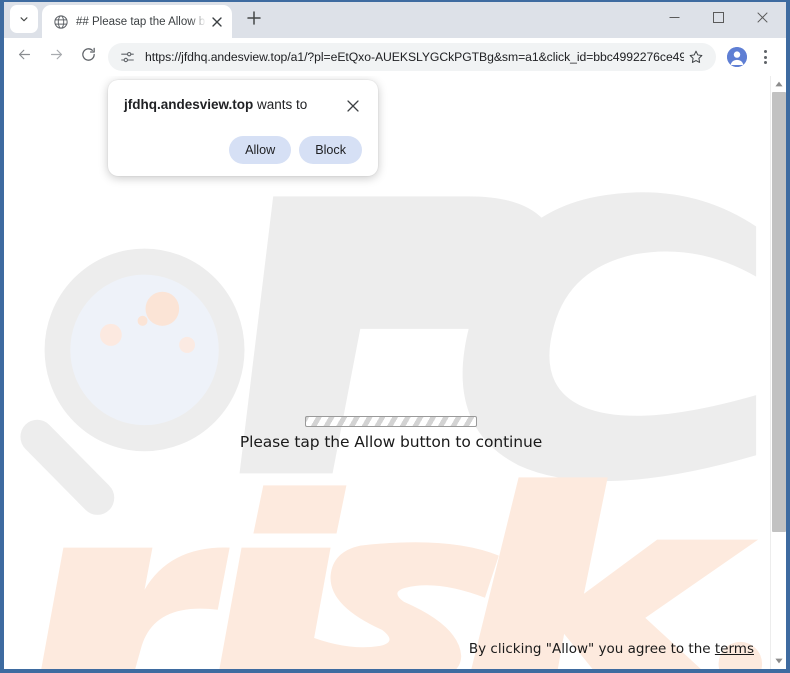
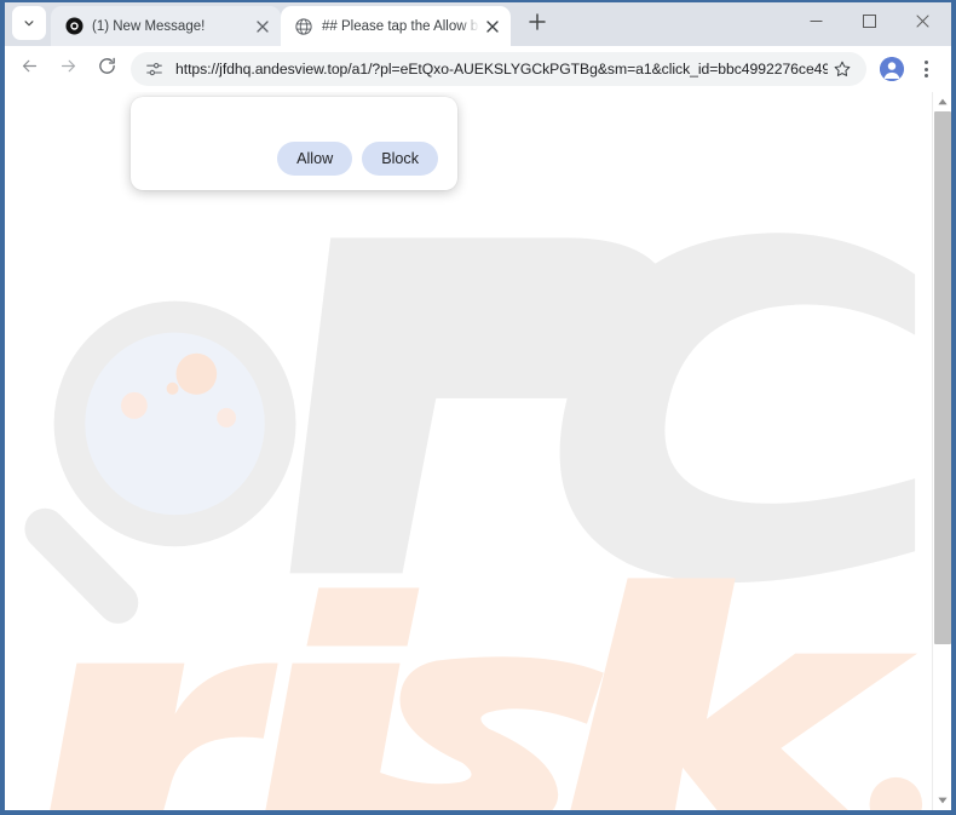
+ (1) New Message!
  ## Please tap the Allow b
  https://jfdhq.andesview.top/a1/?pl=eEtQxo-AUEKSLYGCkPGTBg&sm=a1&click_id=bbc4992276ce49
- Please tap the Allow button to continue
- By clicking "Allow" you agree to the terms
- jfdhq.andesview.top wants to
  Allow
  Block
